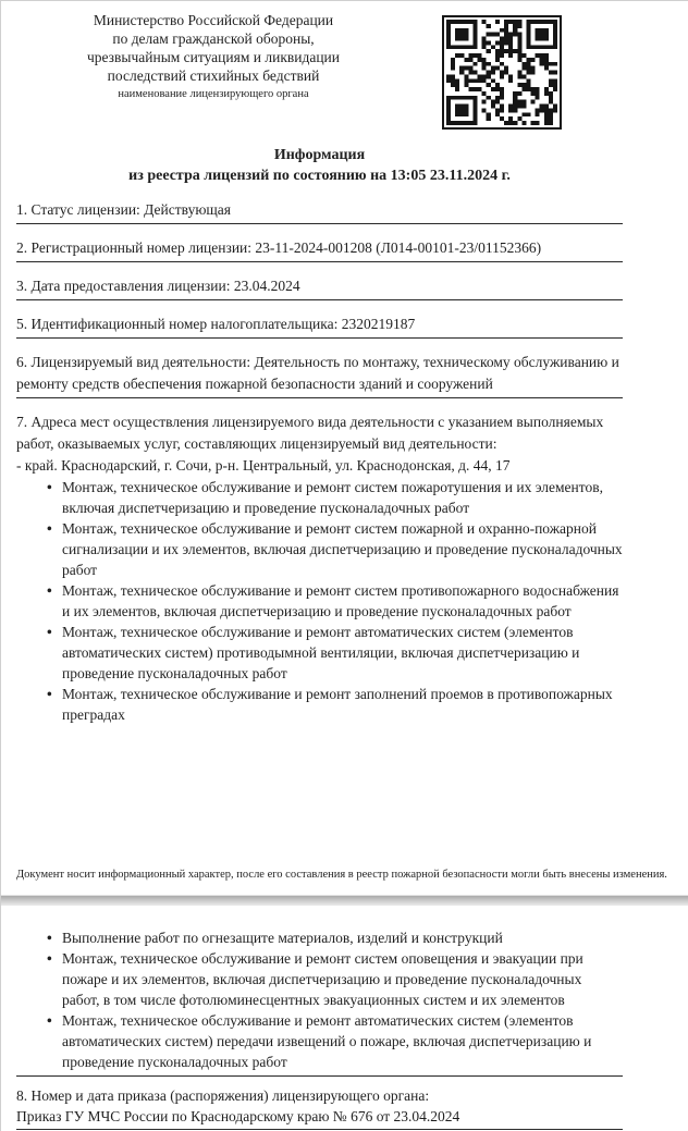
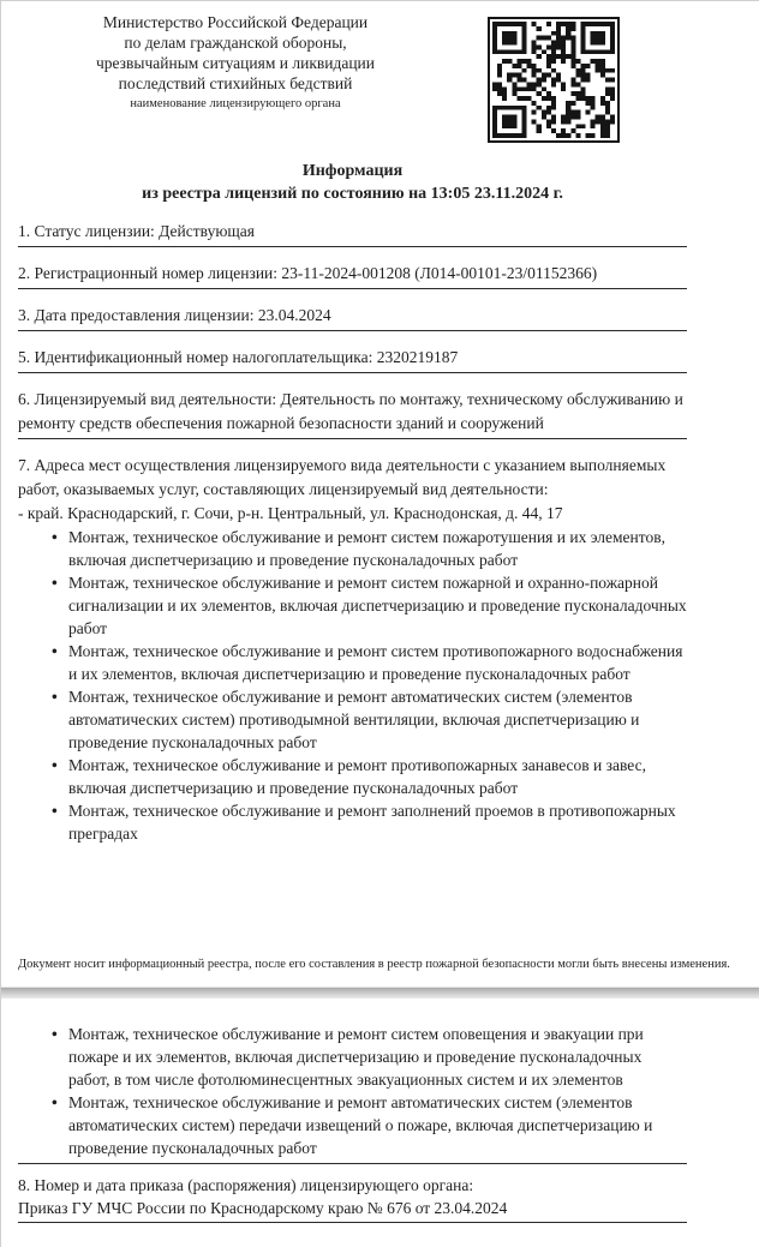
  Министерство Российской Федерации
  по делам гражданской обороны,
  чрезвычайным ситуациям и ликвидации
  последствий стихийных бедствий
  наименование лицензирующего органа
  Информация
  из реестра лицензий по состоянию на 13:05 23.11.2024 г.
  1. Статус лицензии: Действующая
  2. Регистрационный номер лицензии: 23-11-2024-001208 (Л014-00101-23/01152366)
  3. Дата предоставления лицензии: 23.04.2024
  5. Идентификационный номер налогоплательщика: 2320219187
  6. Лицензируемый вид деятельности: Деятельность по монтажу, техническому обслуживанию и ремонту средств обеспечения пожарной безопасности зданий и сооружений
  7. Адреса мест осуществления лицензируемого вида деятельности с указанием выполняемых работ, оказываемых услуг, составляющих лицензируемый вид деятельности:
  - край. Краснодарский, г. Сочи, р-н. Центральный, ул. Краснодонская, д. 44, 17
  Монтаж, техническое обслуживание и ремонт систем пожаротушения и их элементов, включая диспетчеризацию и проведение пусконаладочных работ
  Монтаж, техническое обслуживание и ремонт систем пожарной и охранно-пожарной сигнализации и их элементов, включая диспетчеризацию и проведение пусконаладочных работ
  Монтаж, техническое обслуживание и ремонт систем противопожарного водоснабжения и их элементов, включая диспетчеризацию и проведение пусконаладочных работ
  Монтаж, техническое обслуживание и ремонт автоматических систем (элементов автоматических систем) противодымной вентиляции, включая диспетчеризацию и проведение пусконаладочных работ
+ Монтаж, техническое обслуживание и ремонт противопожарных занавесов и завес, включая диспетчеризацию и проведение пусконаладочных работ
  Монтаж, техническое обслуживание и ремонт заполнений проемов в противопожарных преградах
- Документ носит информационный характер, после его составления в реестр пожарной безопасности могли быть внесены изменения.
+ Документ носит информационный реестра, после его составления в реестр пожарной безопасности могли быть внесены изменения.
- Выполнение работ по огнезащите материалов, изделий и конструкций
  Монтаж, техническое обслуживание и ремонт систем оповещения и эвакуации при пожаре и их элементов, включая диспетчеризацию и проведение пусконаладочных работ, в том числе фотолюминесцентных эвакуационных систем и их элементов
  Монтаж, техническое обслуживание и ремонт автоматических систем (элементов автоматических систем) передачи извещений о пожаре, включая диспетчеризацию и проведение пусконаладочных работ
  8. Номер и дата приказа (распоряжения) лицензирующего органа:
  Приказ ГУ МЧС России по Краснодарскому краю № 676 от 23.04.2024
